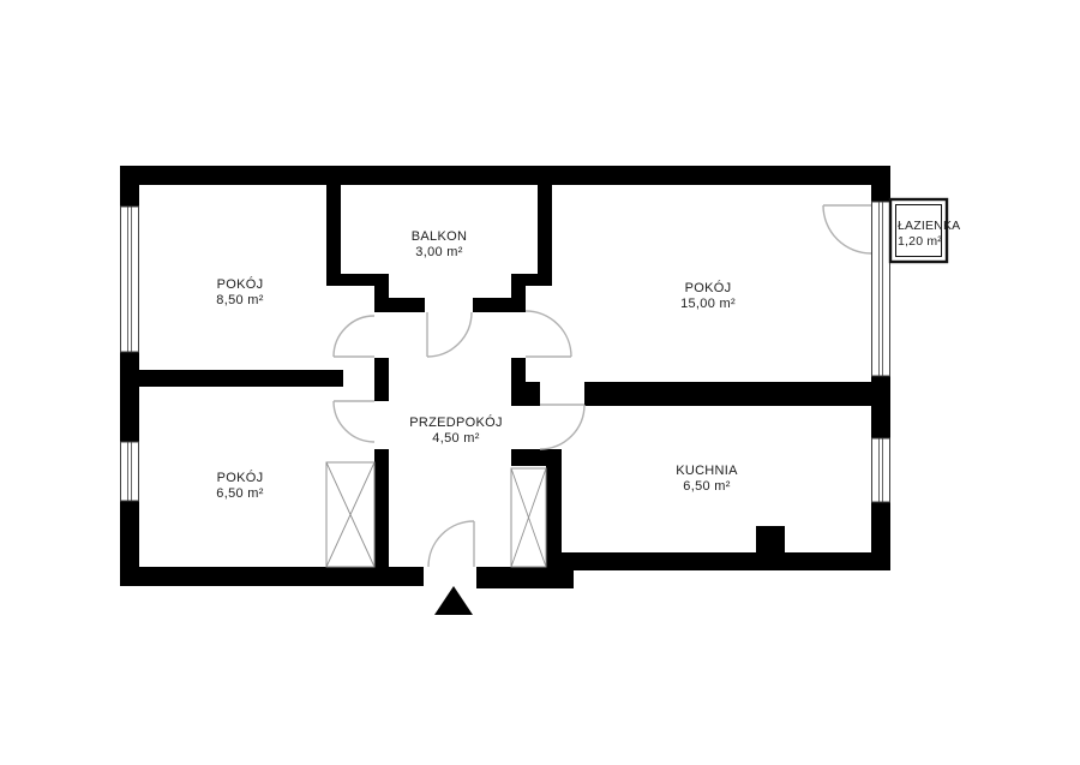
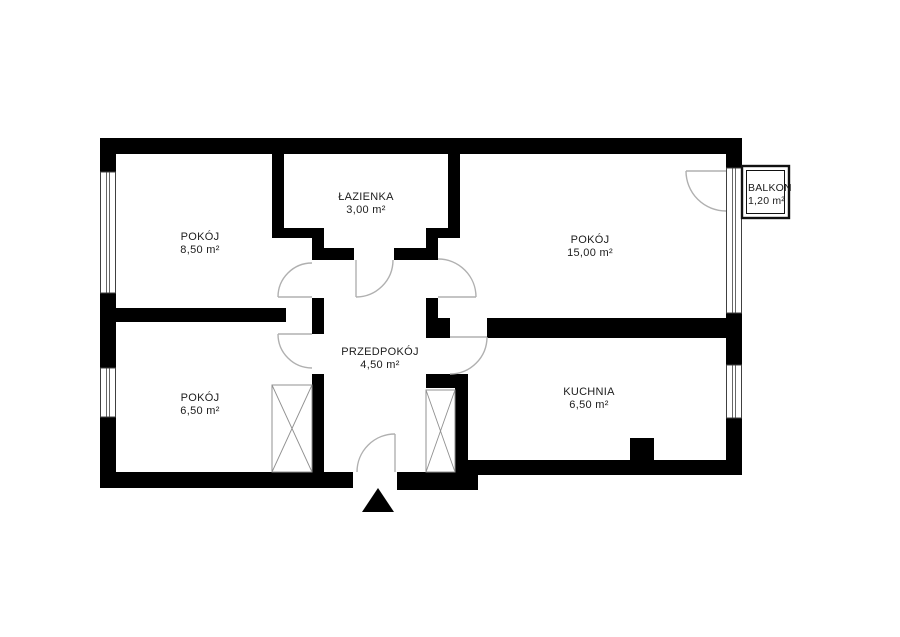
  POKÓJ
  8,50 m²
- BALKON
+ ŁAZIENKA
  3,00 m²
  POKÓJ
  15,00 m²
  PRZEDPOKÓJ
  4,50 m²
  POKÓJ
  6,50 m²
  KUCHNIA
  6,50 m²
- ŁAZIENKA
+ BALKON
  1,20 m²
